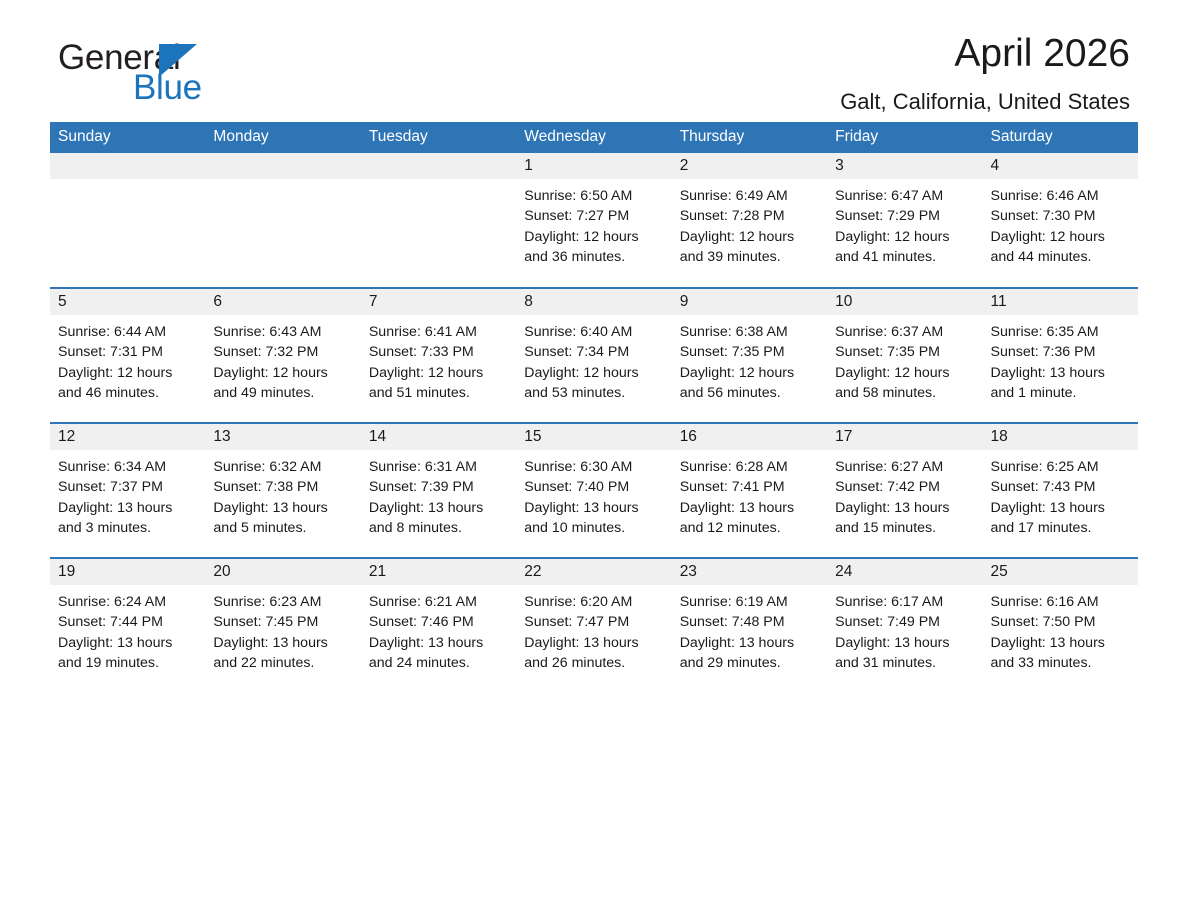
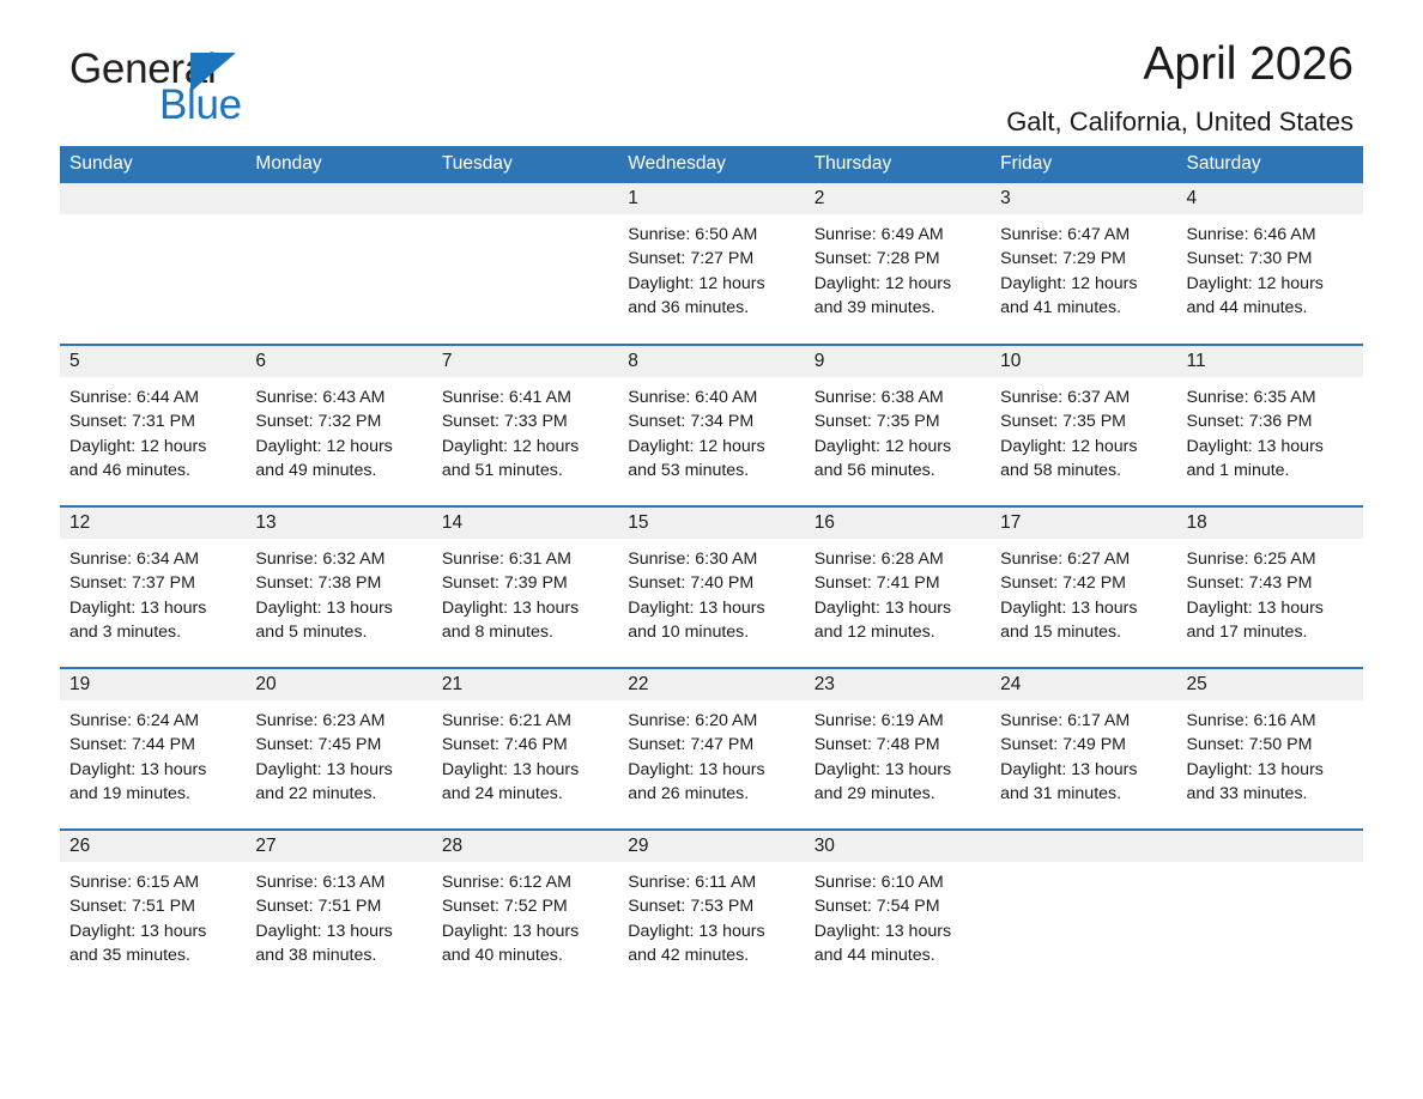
  Gener
  Blue
  April 2026
  Galt, California, United States
  Sunday	Monday	Tuesday	Wednesday	Thursday	Friday	Saturday
  			1Sunrise: 6:50 AMSunset: 7:27 PMDaylight: 12 hoursand 36 minutes.	2Sunrise: 6:49 AMSunset: 7:28 PMDaylight: 12 hoursand 39 minutes.	3Sunrise: 6:47 AMSunset: 7:29 PMDaylight: 12 hoursand 41 minutes.	4Sunrise: 6:46 AMSunset: 7:30 PMDaylight: 12 hoursand 44 minutes.
  5Sunrise: 6:44 AMSunset: 7:31 PMDaylight: 12 hoursand 46 minutes.	6Sunrise: 6:43 AMSunset: 7:32 PMDaylight: 12 hoursand 49 minutes.	7Sunrise: 6:41 AMSunset: 7:33 PMDaylight: 12 hoursand 51 minutes.	8Sunrise: 6:40 AMSunset: 7:34 PMDaylight: 12 hoursand 53 minutes.	9Sunrise: 6:38 AMSunset: 7:35 PMDaylight: 12 hoursand 56 minutes.	10Sunrise: 6:37 AMSunset: 7:35 PMDaylight: 12 hoursand 58 minutes.	11Sunrise: 6:35 AMSunset: 7:36 PMDaylight: 13 hoursand 1 minute.
  12Sunrise: 6:34 AMSunset: 7:37 PMDaylight: 13 hoursand 3 minutes.	13Sunrise: 6:32 AMSunset: 7:38 PMDaylight: 13 hoursand 5 minutes.	14Sunrise: 6:31 AMSunset: 7:39 PMDaylight: 13 hoursand 8 minutes.	15Sunrise: 6:30 AMSunset: 7:40 PMDaylight: 13 hoursand 10 minutes.	16Sunrise: 6:28 AMSunset: 7:41 PMDaylight: 13 hoursand 12 minutes.	17Sunrise: 6:27 AMSunset: 7:42 PMDaylight: 13 hoursand 15 minutes.	18Sunrise: 6:25 AMSunset: 7:43 PMDaylight: 13 hoursand 17 minutes.
  19Sunrise: 6:24 AMSunset: 7:44 PMDaylight: 13 hoursand 19 minutes.	20Sunrise: 6:23 AMSunset: 7:45 PMDaylight: 13 hoursand 22 minutes.	21Sunrise: 6:21 AMSunset: 7:46 PMDaylight: 13 hoursand 24 minutes.	22Sunrise: 6:20 AMSunset: 7:47 PMDaylight: 13 hoursand 26 minutes.	23Sunrise: 6:19 AMSunset: 7:48 PMDaylight: 13 hoursand 29 minutes.	24Sunrise: 6:17 AMSunset: 7:49 PMDaylight: 13 hoursand 31 minutes.	25Sunrise: 6:16 AMSunset: 7:50 PMDaylight: 13 hoursand 33 minutes.
+ 26Sunrise: 6:15 AMSunset: 7:51 PMDaylight: 13 hoursand 35 minutes.	27Sunrise: 6:13 AMSunset: 7:51 PMDaylight: 13 hoursand 38 minutes.	28Sunrise: 6:12 AMSunset: 7:52 PMDaylight: 13 hoursand 40 minutes.	29Sunrise: 6:11 AMSunset: 7:53 PMDaylight: 13 hoursand 42 minutes.	30Sunrise: 6:10 AMSunset: 7:54 PMDaylight: 13 hoursand 44 minutes.
